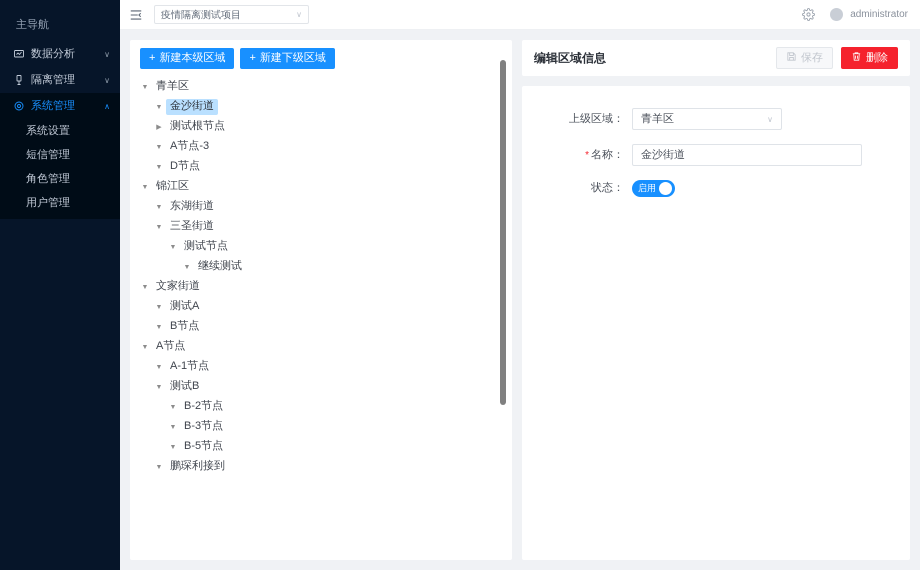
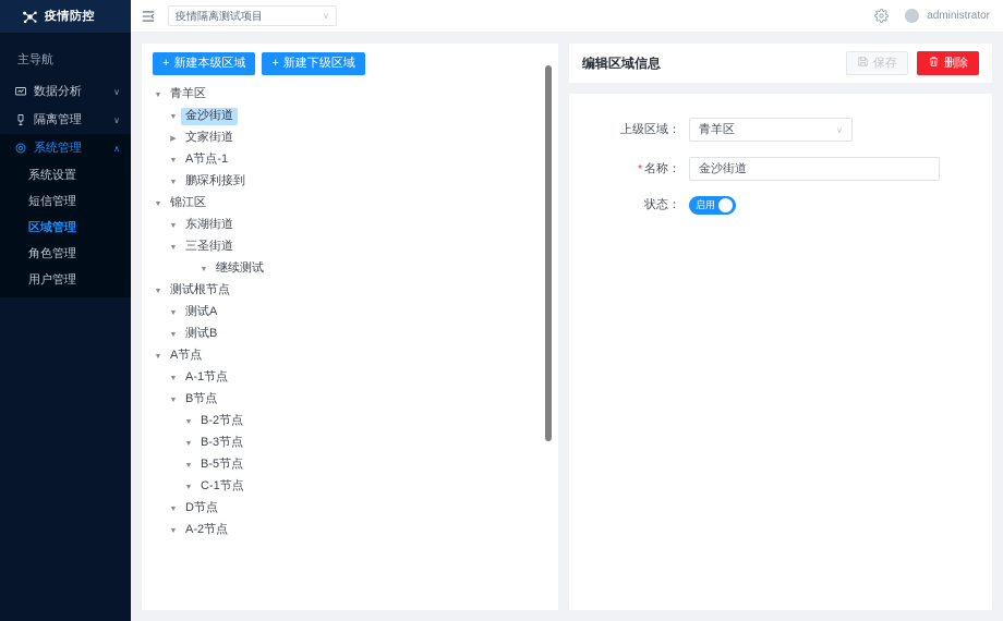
+ 疫情防控
  主导航
  数据分析
  ∨
  隔离管理
  ∨
  系统管理
  ∧
  系统设置
  短信管理
+ 区域管理
  角色管理
  用户管理
  疫情隔离测试项目
  ∨
  administrator
  +
  新建本级区域
  +
  新建下级区域
  青羊区
  金沙街道
- 测试根节点
+ 文家街道
- A节点-3
+ A节点-1
- D节点
+ 鹏琛利接到
  锦江区
  东湖街道
  三圣街道
- 测试节点
  继续测试
- 文家街道
+ 测试根节点
  测试A
- B节点
+ 测试B
  A节点
  A-1节点
- 测试B
+ B节点
  B-2节点
  B-3节点
  B-5节点
+ C-1节点
- 鹏琛利接到
+ D节点
+ A-2节点
  编辑区域信息
  保存
  删除
  上级区域：
  青羊区
  ∨
  * 名称：
  金沙街道
  状态：
  启用
